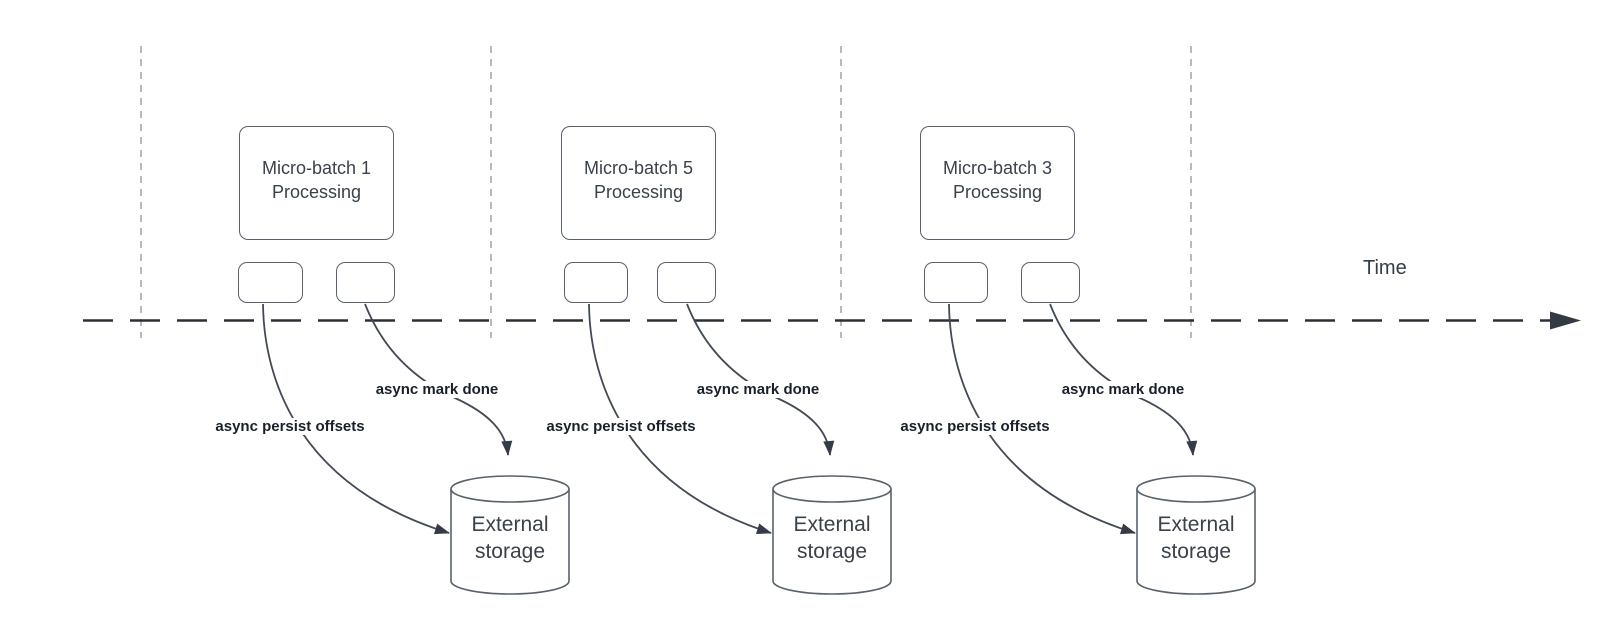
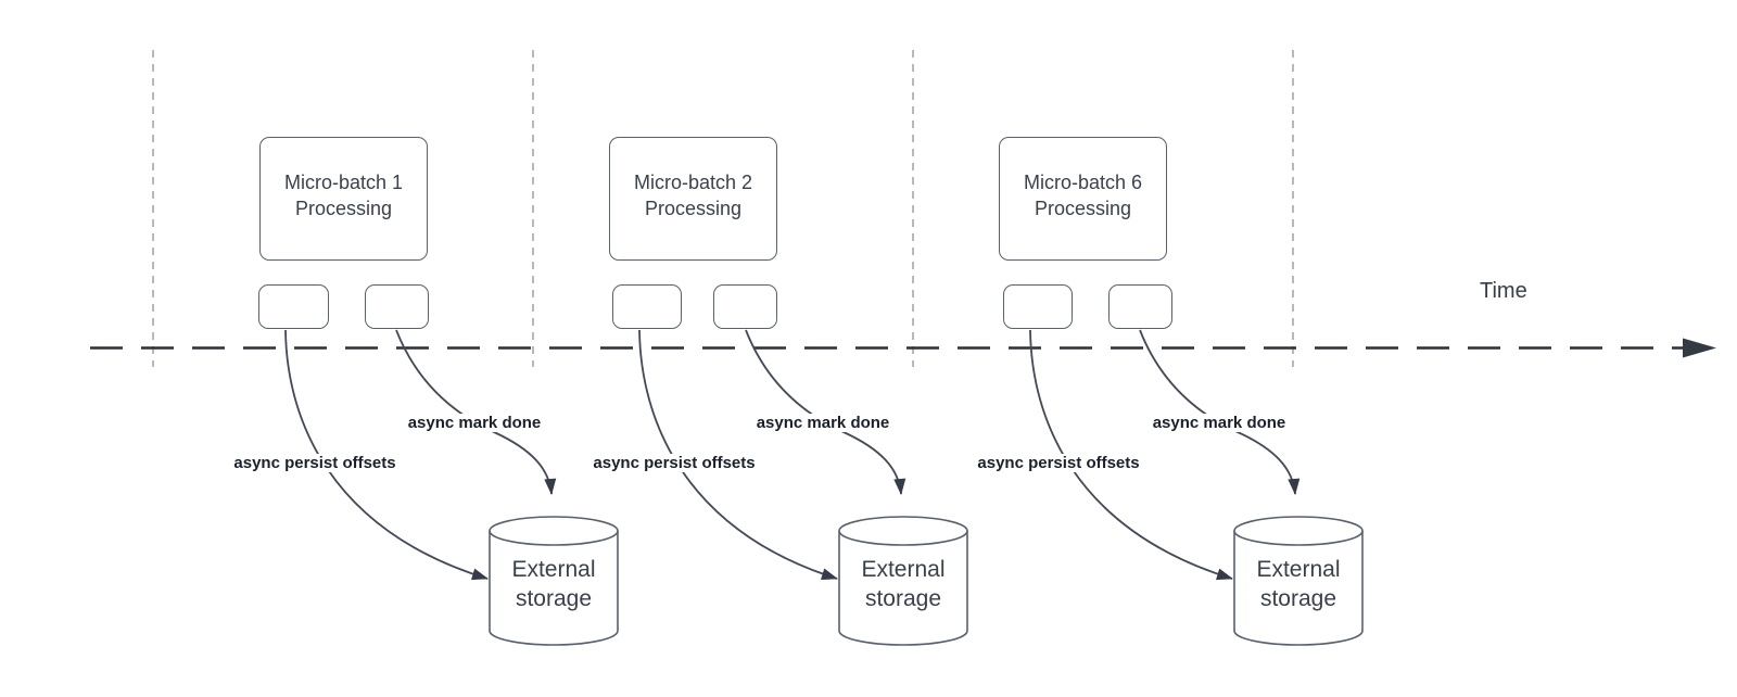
  Micro-batch 1
  Processing
  async persist offsets
  async mark done
  External
  storage
- Micro-batch 5
+ Micro-batch 2
  Processing
  async persist offsets
  async mark done
  External
  storage
- Micro-batch 3
+ Micro-batch 6
  Processing
  async persist offsets
  async mark done
  External
  storage
  Time
